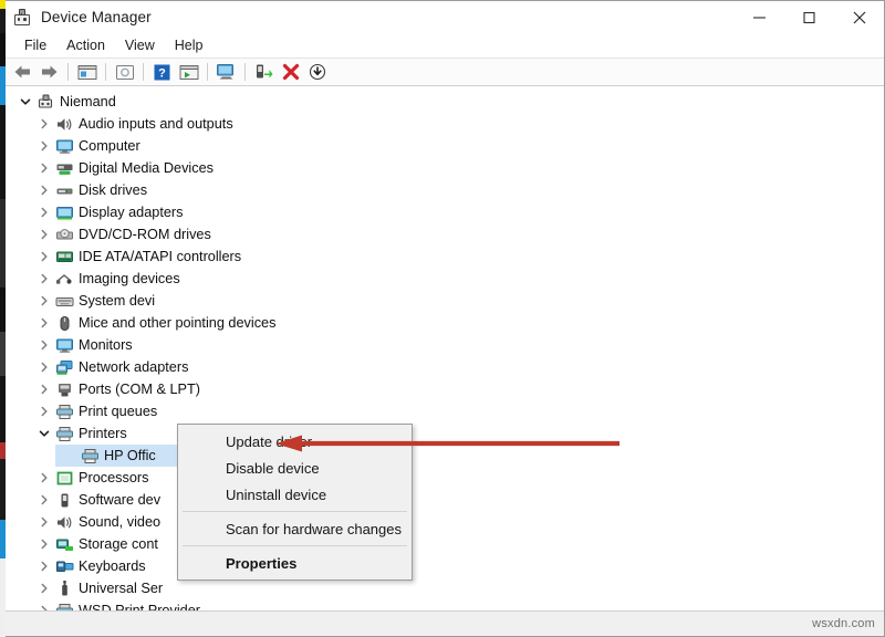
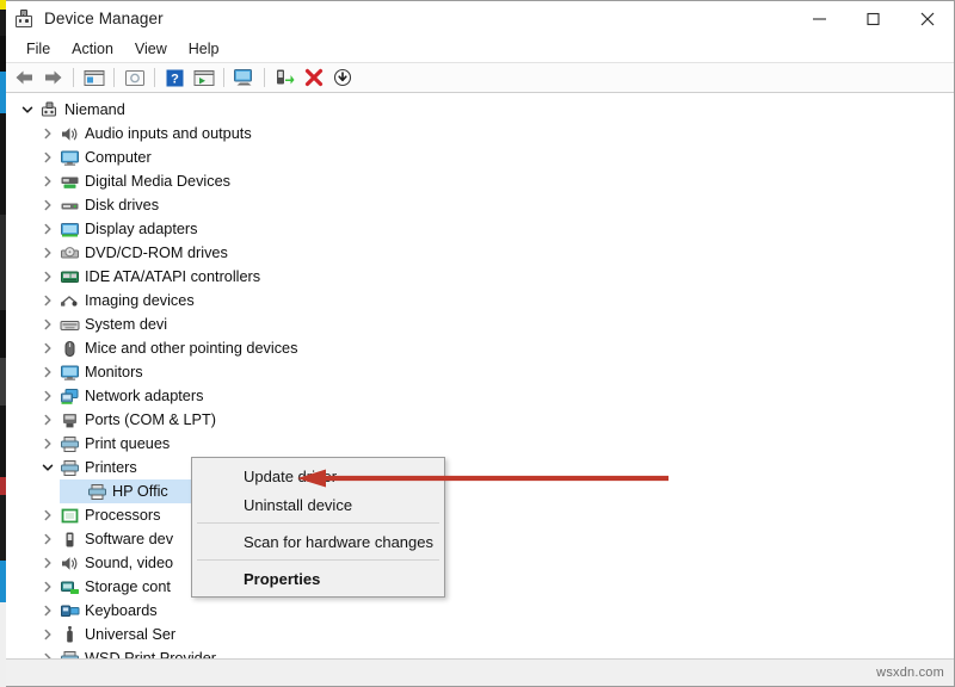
  Device Manager
  File
  Action
  View
  Help
  ?
  Niemand
  Audio inputs and outputs
  Computer
  Digital Media Devices
  Disk drives
  Display adapters
  DVD/CD-ROM drives
  IDE ATA/ATAPI controllers
  Imaging devices
  System devi
  Mice and other pointing devices
  Monitors
  Network adapters
  Ports (COM & LPT)
  Print queues
  Printers
  HP Offic
  Processors
  Software dev
  Sound, video
  Storage cont
  Keyboards
  Universal Ser
  wsxdn.com
- Disable device
  Uninstall device
  Scan for hardware changes
  Properties
